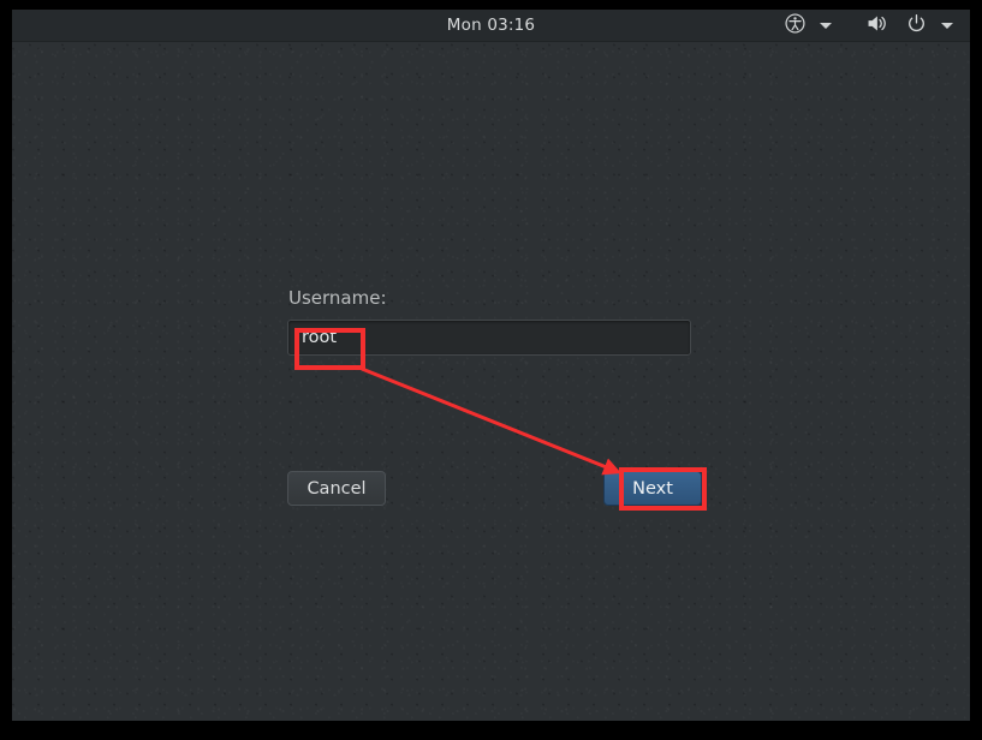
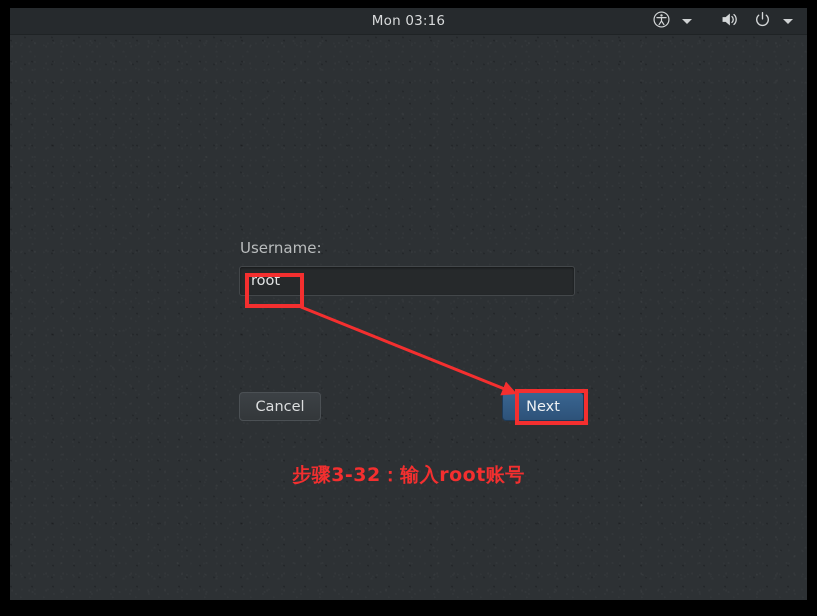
  Mon 03:16
  Username:
  root
  Cancel
  Next
+ 步骤3-32：输入root账号
